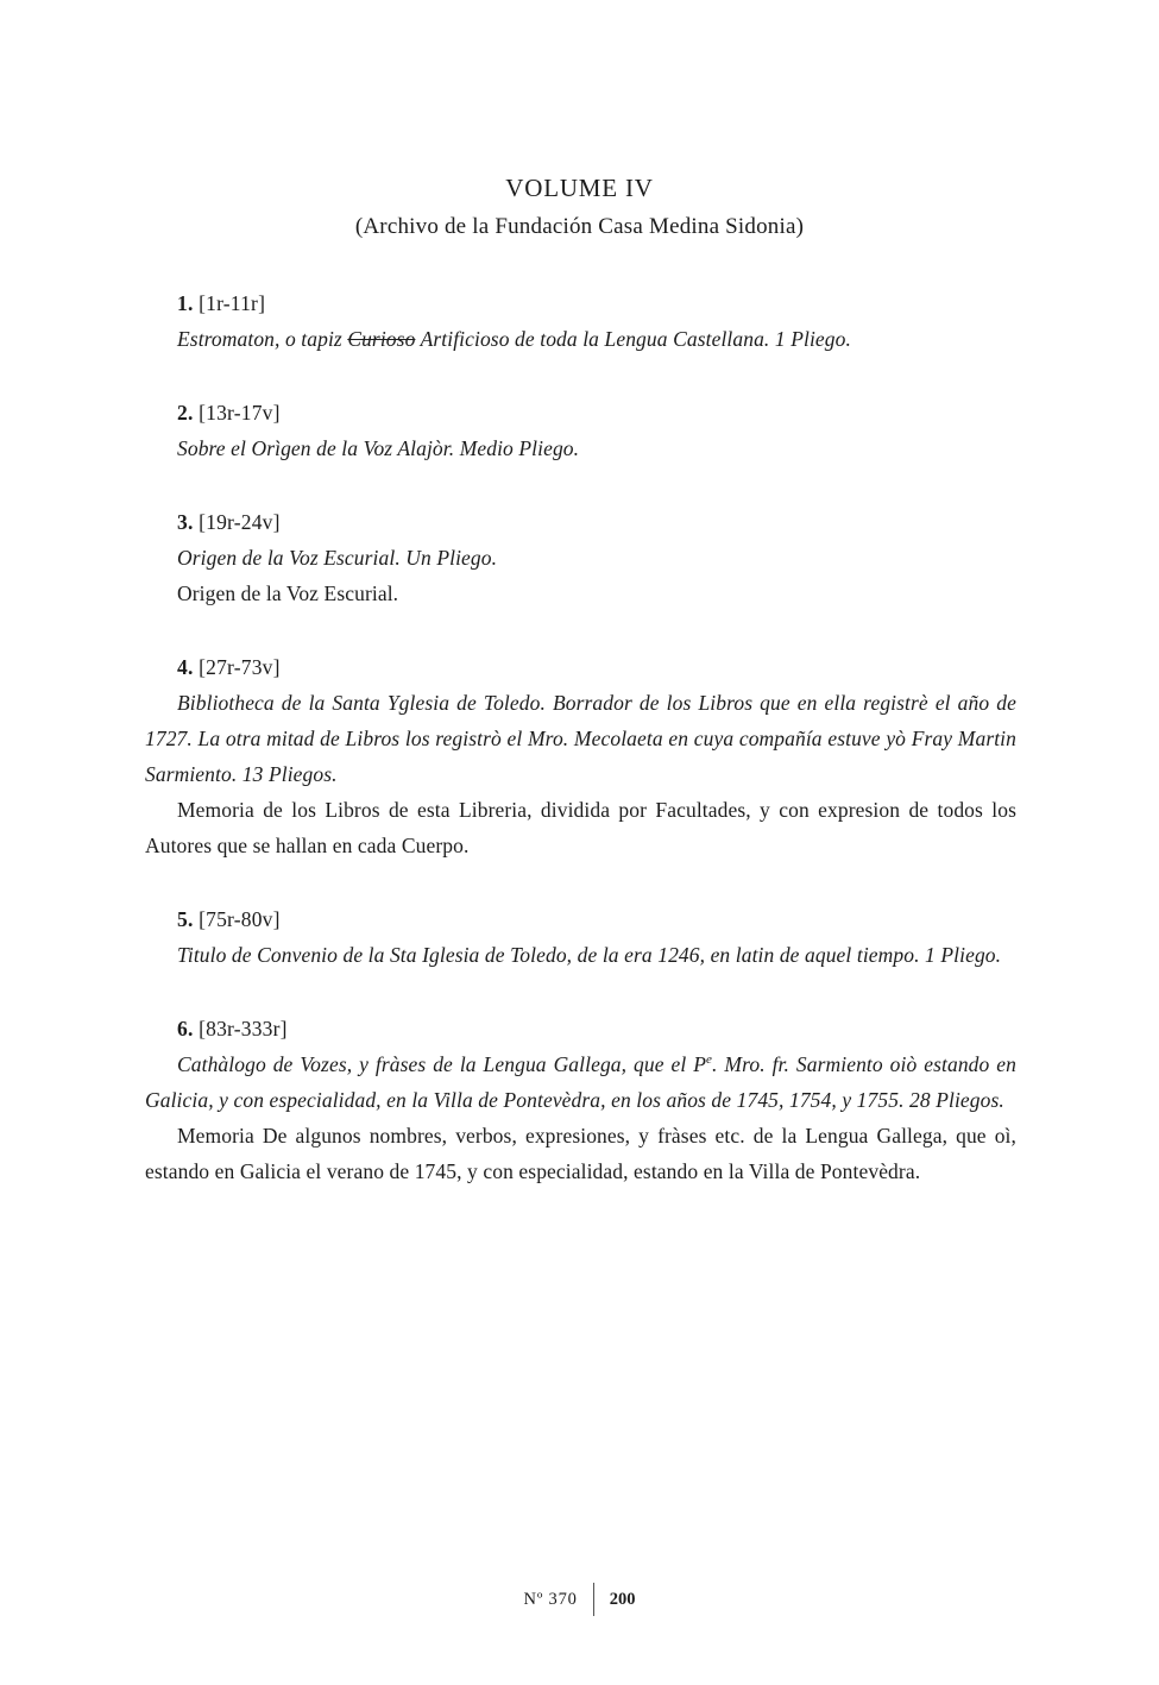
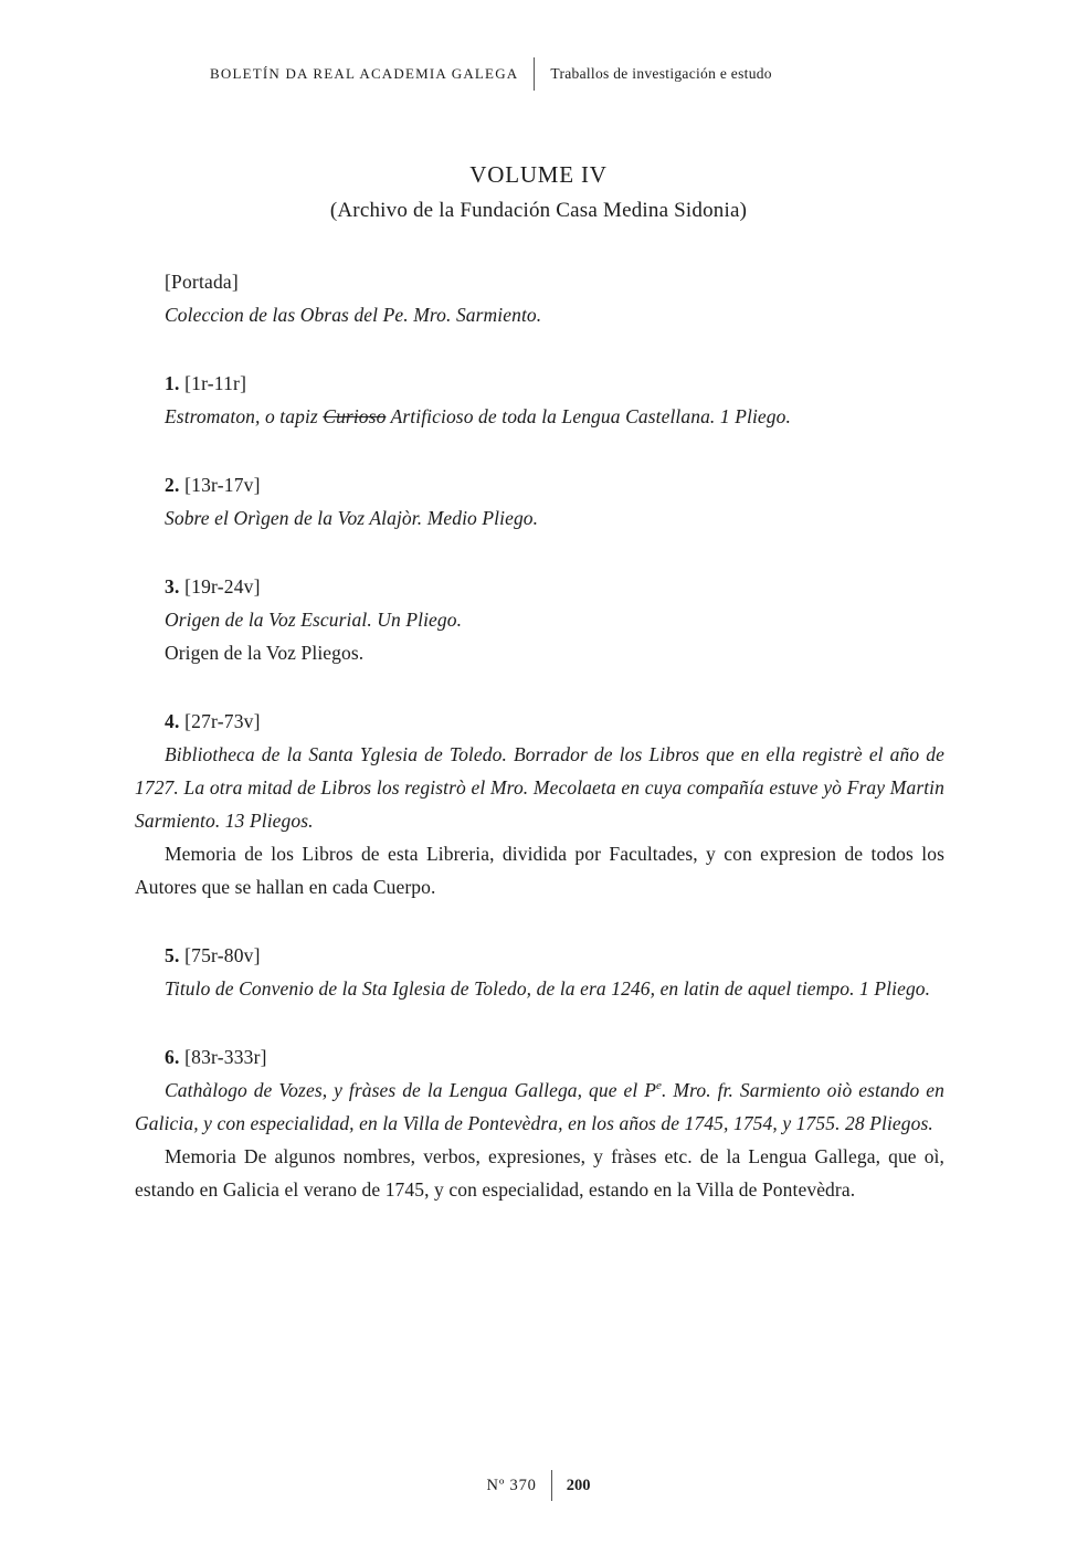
+ BOLETÍN DA REAL ACADEMIA GALEGA
+ Traballos de investigación e estudo
  VOLUME IV
  (Archivo de la Fundación Casa Medina Sidonia)
+ [Portada]
+ Coleccion de las Obras del Pe. Mro. Sarmiento.
  1. [1r-11r]
  Estromaton, o tapiz Curioso Artificioso de toda la Lengua Castellana. 1 Pliego.
  2. [13r-17v]
  Sobre el Orìgen de la Voz Alajòr. Medio Pliego.
  3. [19r-24v]
  Origen de la Voz Escurial. Un Pliego.
- Origen de la Voz Escurial.
+ Origen de la Voz Pliegos.
  4. [27r-73v]
  Bibliotheca de la Santa Yglesia de Toledo. Borrador de los Libros que en ella registrè el año de 1727. La otra mitad de Libros los registrò el Mro. Mecolaeta en cuya compañía estuve yò Fray Martin Sarmiento. 13 Pliegos.
  Memoria de los Libros de esta Libreria, dividida por Facultades, y con expresion de todos los Autores que se hallan en cada Cuerpo.
  5. [75r-80v]
  Titulo de Convenio de la Sta Iglesia de Toledo, de la era 1246, en latin de aquel tiempo. 1 Pliego.
  6. [83r-333r]
  Cathàlogo de Vozes, y fràses de la Lengua Gallega, que el Pe. Mro. fr. Sarmiento oiò estando en Galicia, y con especialidad, en la Villa de Pontevèdra, en los años de 1745, 1754, y 1755. 28 Pliegos.
  Memoria De algunos nombres, verbos, expresiones, y fràses etc. de la Lengua Gallega, que oì, estando en Galicia el verano de 1745, y con especialidad, estando en la Villa de Pontevèdra.
  Nº 370
  200
